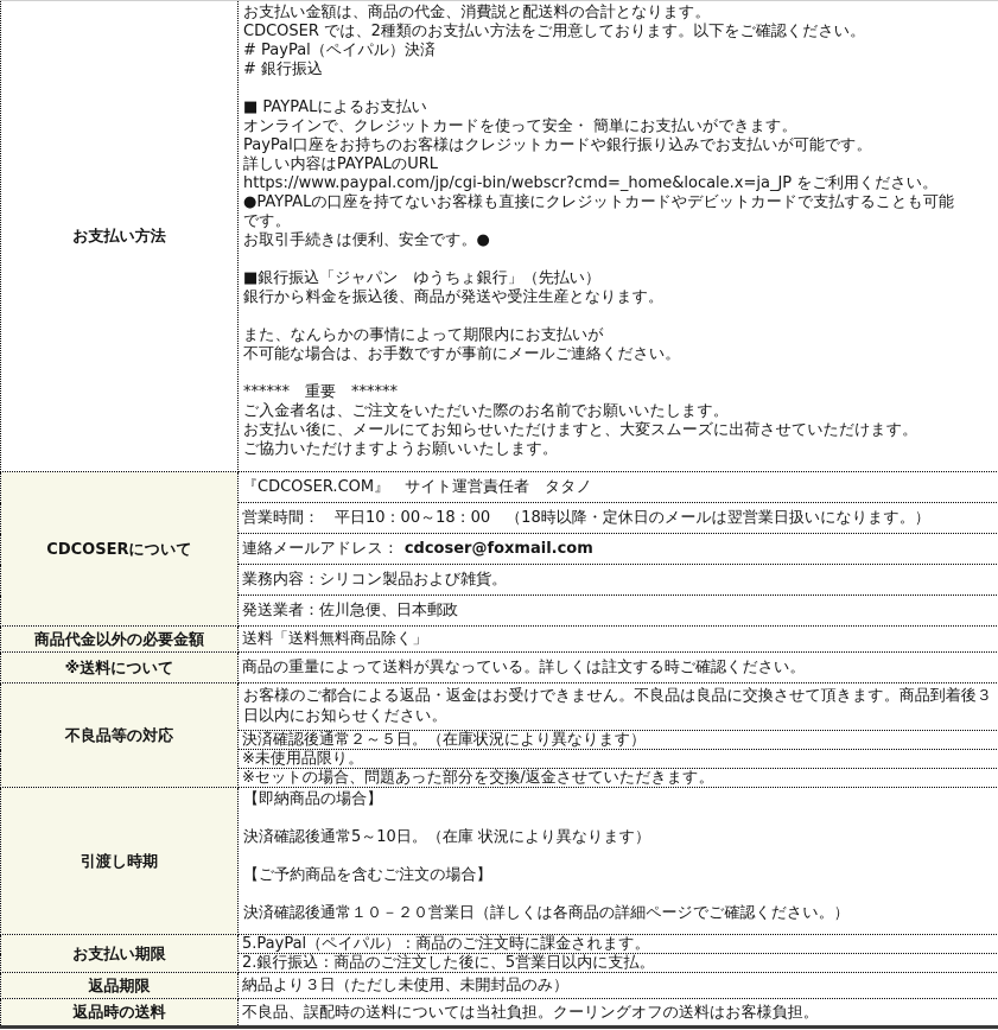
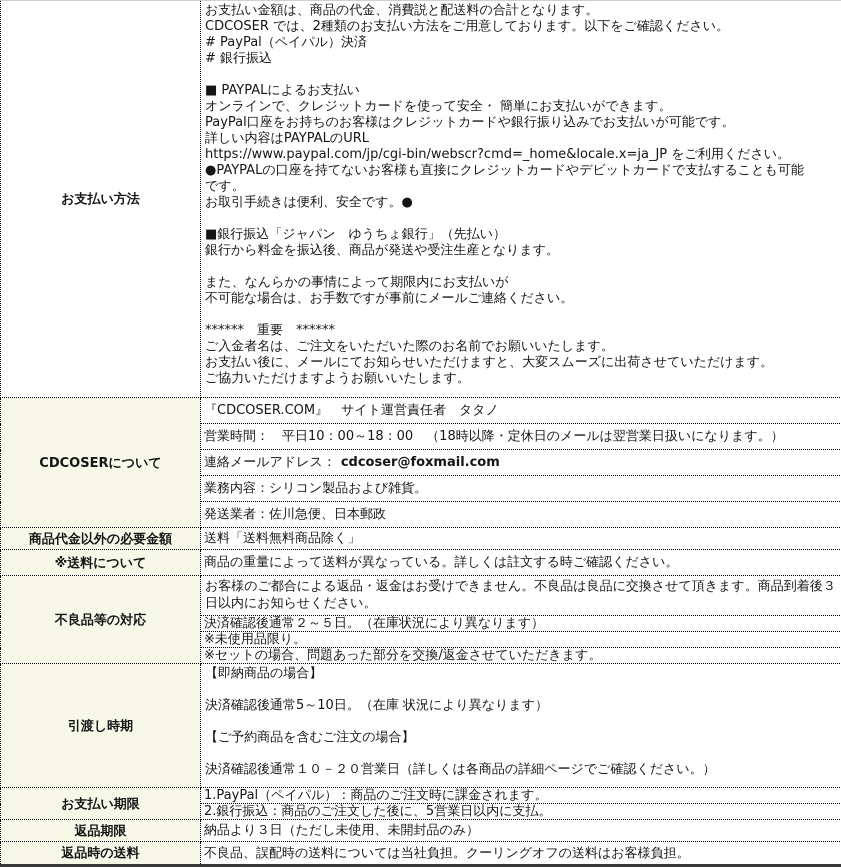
  お支払い方法	お支払い金額は、商品の代金、消費説と配送料の合計となります。 CDCOSER では、2種類のお支払い方法をご用意しております。以下をご確認ください。 # PayPal（ペイパル）決済 # 銀行振込 ■ PAYPALによるお支払い オンラインで、クレジットカードを使って安全・ 簡単にお支払いができます。 PayPal口座をお持ちのお客様はクレジットカードや銀行振り込みでお支払いが可能です。 詳しい内容はPAYPALのURL https://www.paypal.com/jp/cgi-bin/webscr?cmd=_home&locale.x=ja_JP をご利用ください。 ●PAYPALの口座を持てないお客様も直接にクレジットカードやデビットカードで支払することも可能 です。 お取引手続きは便利、安全です。● ■銀行振込「ジャパン ゆうちょ銀行」（先払い） 銀行から料金を振込後、商品が発送や受注生産となります。 また、なんらかの事情によって期限内にお支払いが 不可能な場合は、お手数ですが事前にメールご連絡ください。 ****** 重要 ****** ご入金者名は、ご注文をいただいた際のお名前でお願いいたします。 お支払い後に、メールにてお知らせいただけますと、大変スムーズに出荷させていただけます。 ご協力いただけますようお願いいたします。
  CDCOSERについて	『CDCOSER.COM』 サイト運営責任者 タタノ
  営業時間： 平日10：00～18：00 （18時以降・定休日のメールは翌営業日扱いになります。）
  連絡メールアドレス： cdcoser@foxmail.com
  業務内容：シリコン製品および雑貨。
  発送業者：佐川急便、日本郵政
  商品代金以外の必要金額	送料「送料無料商品除く」
  ※送料について	商品の重量によって送料が異なっている。詳しくは註文する時ご確認ください。
  不良品等の対応	お客様のご都合による返品・返金はお受けできません。不良品は良品に交換させて頂きます。商品到着後３日以内にお知らせください。
  決済確認後通常２～５日。（在庫状況により異なります）
  ※未使用品限り。
  ※セットの場合、問題あった部分を交換/返金させていただきます。
  引渡し時期	【即納商品の場合】 決済確認後通常5～10日。（在庫 状況により異なります） 【ご予約商品を含むご注文の場合】 決済確認後通常１０－２０営業日（詳しくは各商品の詳細ページでご確認ください。）
- お支払い期限	5.PayPal（ペイパル）：商品のご注文時に課金されます。
+ お支払い期限	1.PayPal（ペイパル）：商品のご注文時に課金されます。
  2.銀行振込：商品のご注文した後に、5営業日以内に支払。
  返品期限	納品より３日（ただし未使用、未開封品のみ）
  返品時の送料	不良品、誤配時の送料については当社負担。クーリングオフの送料はお客様負担。
